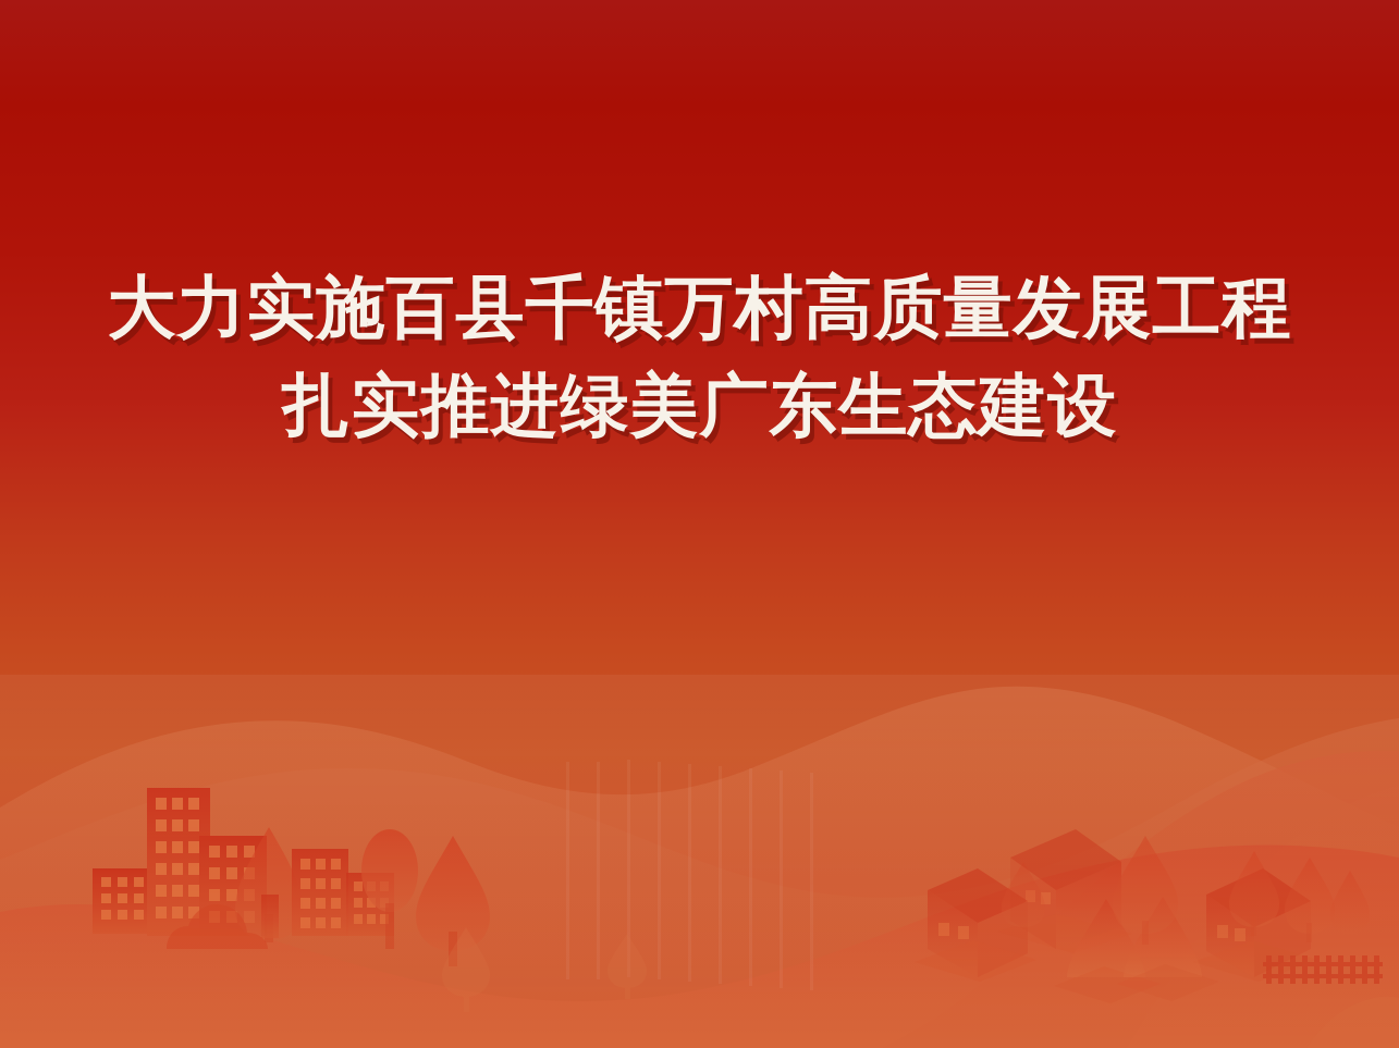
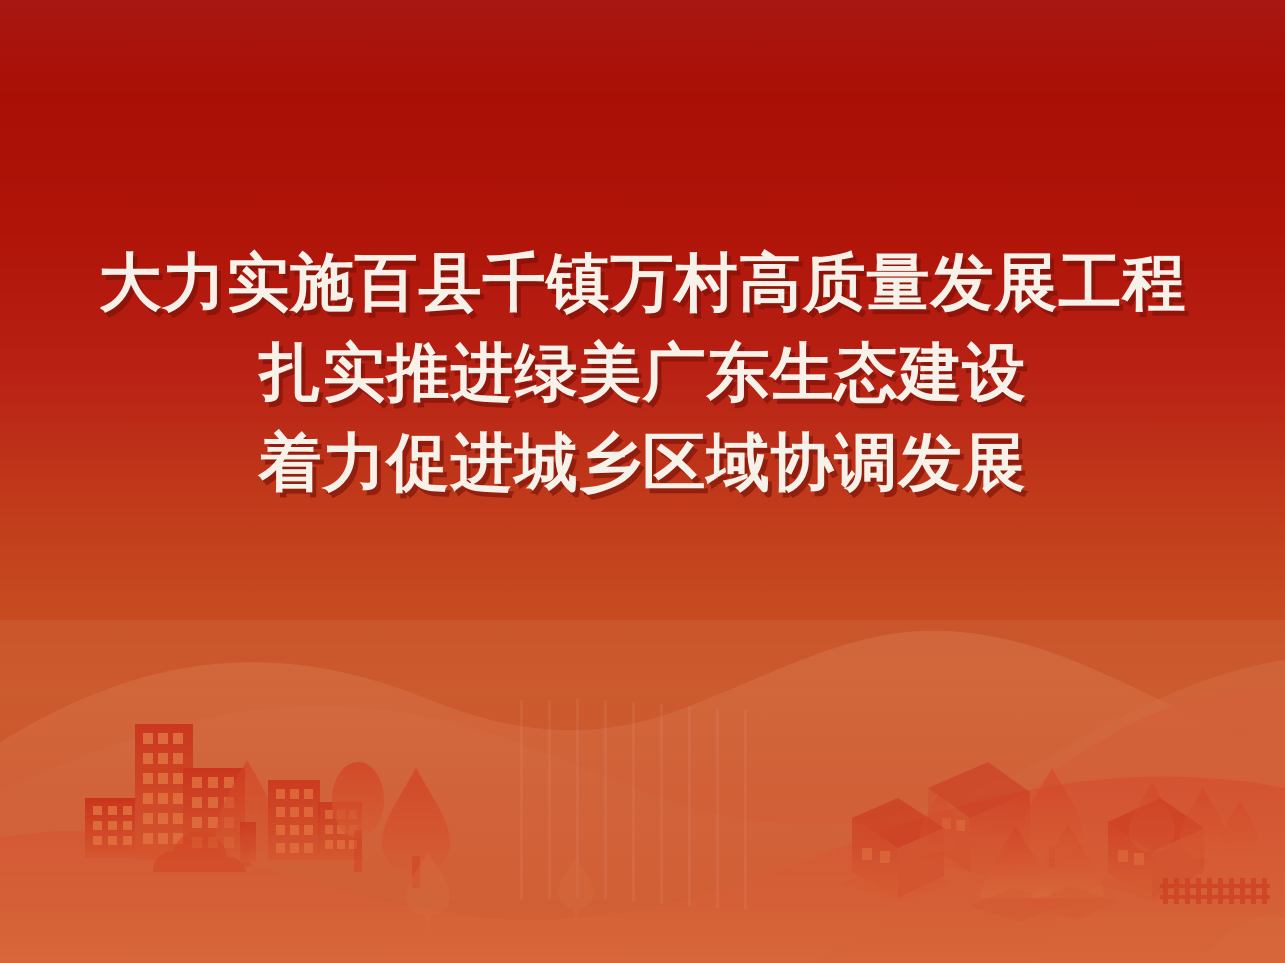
  大力实施百县千镇万村高质量发展工程
  扎实推进绿美广东生态建设
+ 着力促进城乡区域协调发展
